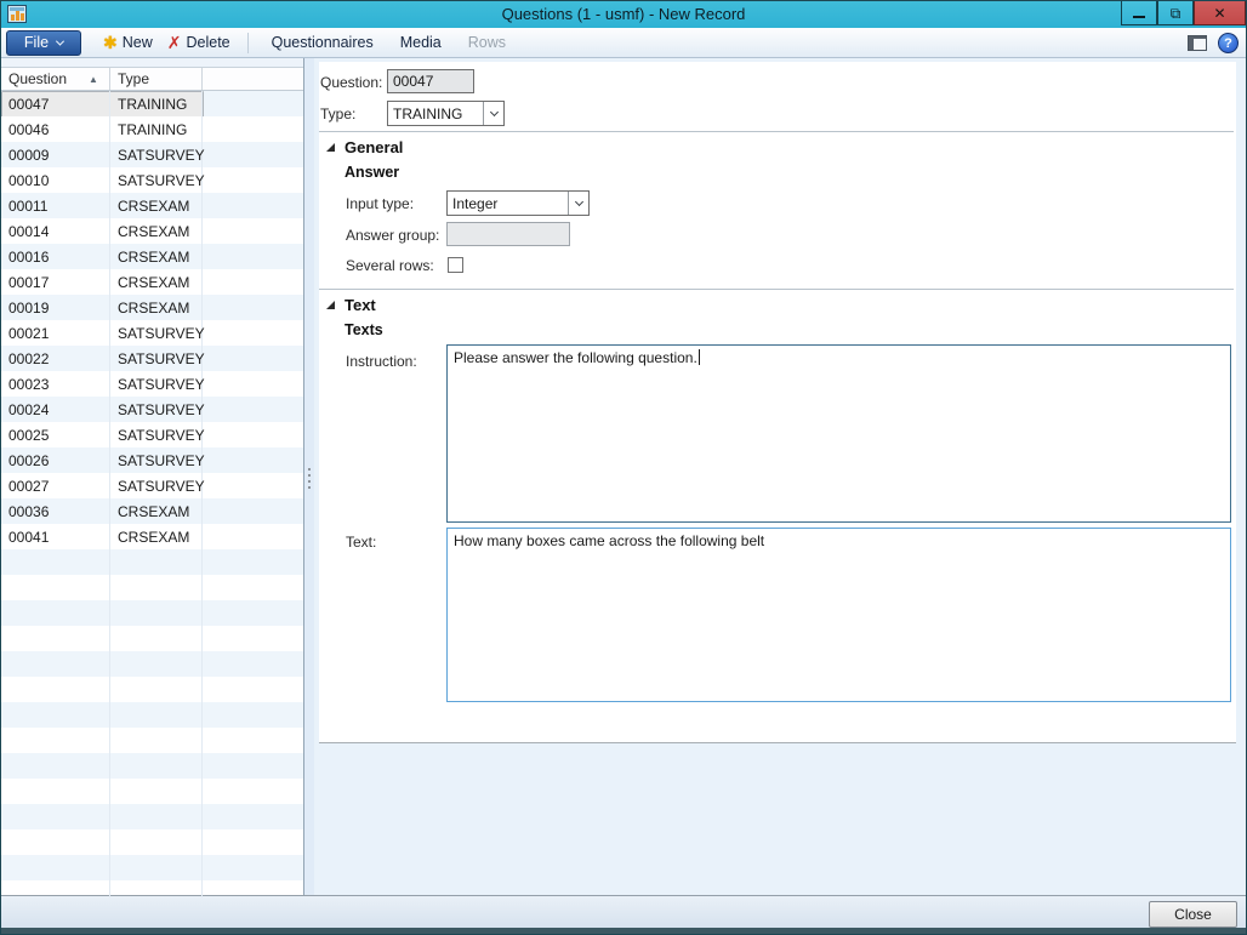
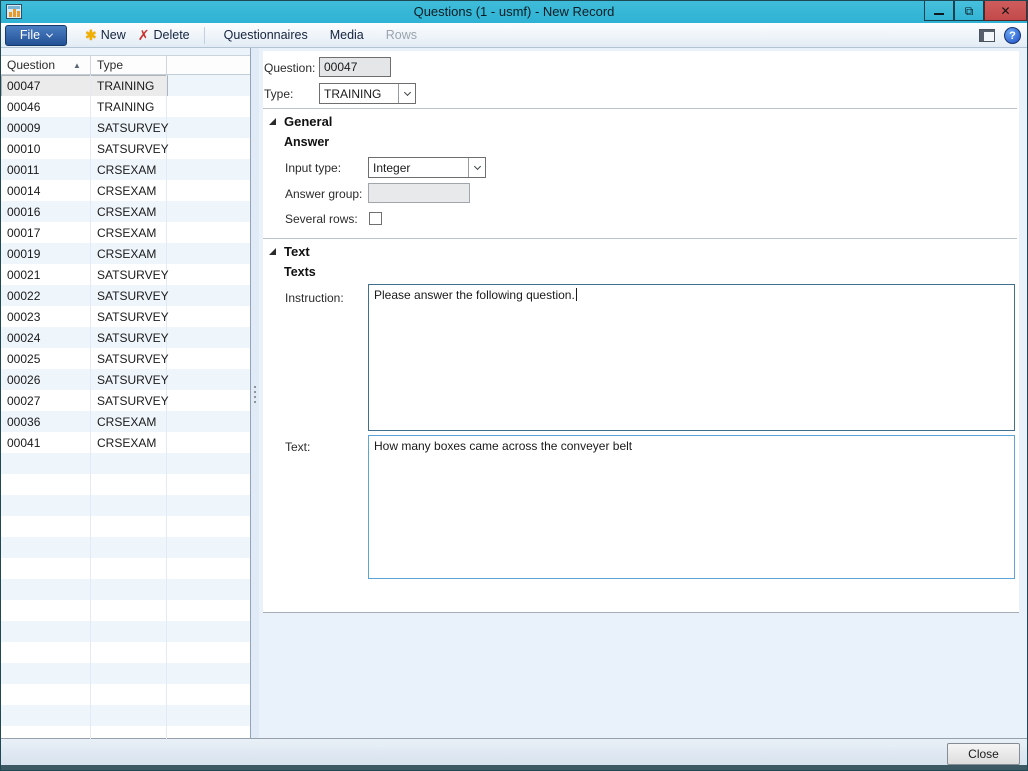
  Questions (1 - usmf) - New Record
  ⧉
  ✕
  File
  ✱
  New
  ✗
  Delete
  Questionnaires
  Media
  Rows
  ?
  Question
  ▲
  Type
  00047
  TRAINING
  00046
  TRAINING
  00009
  SATSURVEY
  00010
  SATSURVEY
  00011
  CRSEXAM
  00014
  CRSEXAM
  00016
  CRSEXAM
  00017
  CRSEXAM
  00019
  CRSEXAM
  00021
  SATSURVEY
  00022
  SATSURVEY
  00023
  SATSURVEY
  00024
  SATSURVEY
  00025
  SATSURVEY
  00026
  SATSURVEY
  00027
  SATSURVEY
  00036
  CRSEXAM
  00041
  CRSEXAM
  Question:
  00047
  Type:
  TRAINING
  General
  Answer
  Input type:
  Integer
  Answer group:
  Several rows:
  Text
  Texts
  Instruction:
  Please answer the following question.
  Text:
- How many boxes came across the following belt
+ How many boxes came across the conveyer belt
  Close
